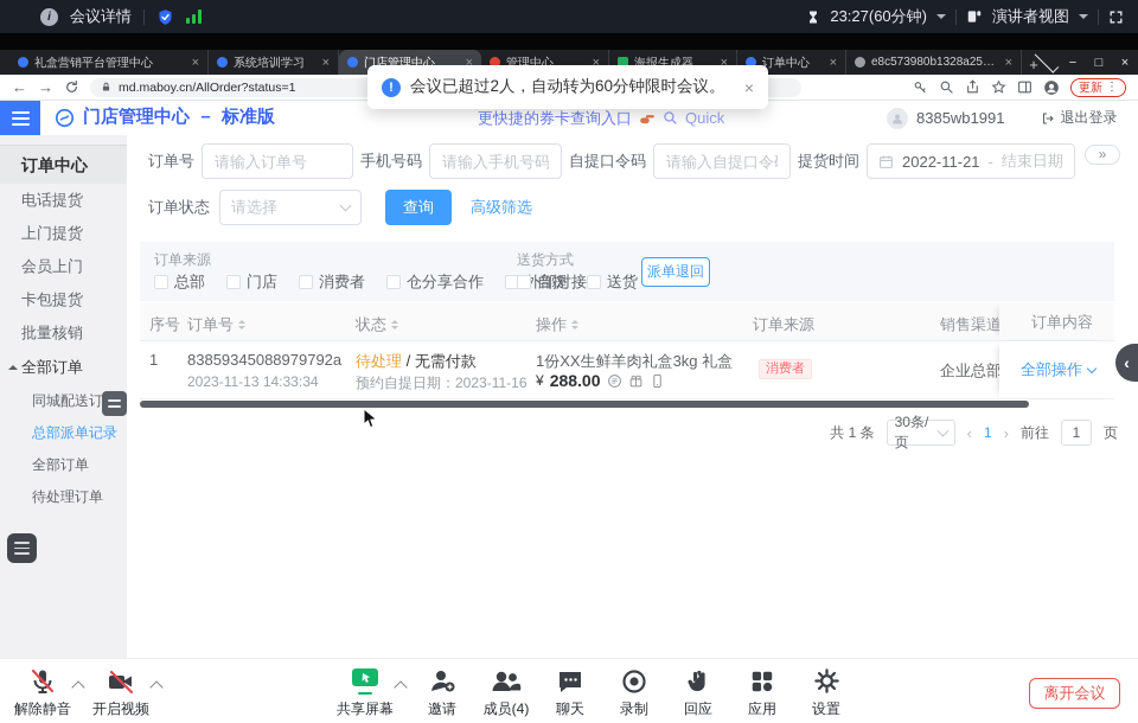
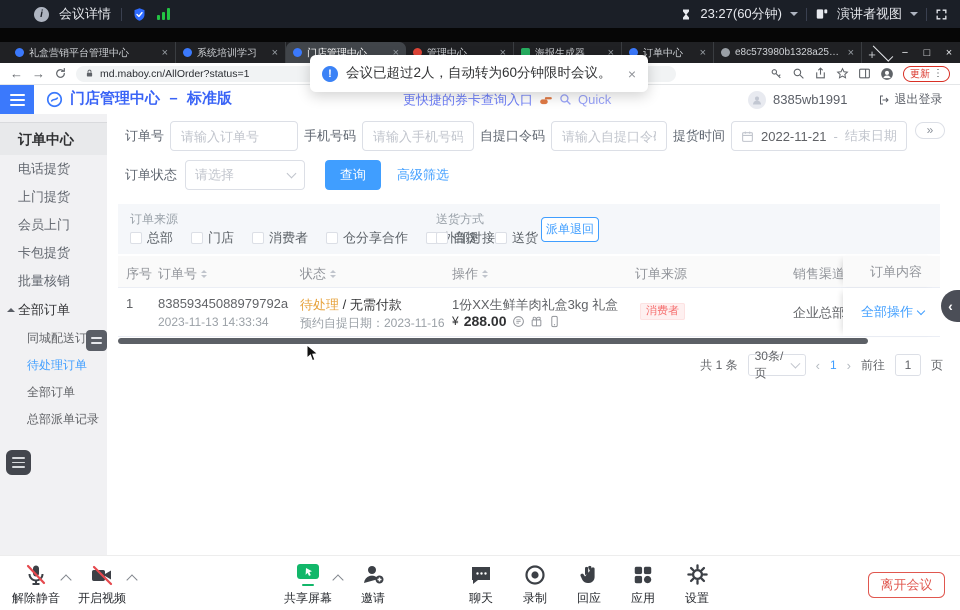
  i
  会议详情
  23:27(60分钟)
  演讲者视图
  礼盒营销平台管理中心
  ×
  系统培训学习
  ×
  门店管理中心
  ×
  管理中心
  ×
  海报生成器
  ×
  订单中心
  ×
  e8c573980b1328a258fd
  ×
  +
  −
  □
  ×
  ←
  →
  md.maboy.cn/AllOrder?status=1
  更新
  ⋮
  门店管理中心
  －
  标准版
  更快捷的券卡查询入口
  Quick
  8385wb1991
  退出登录
  订单中心
  电话提货
  上门提货
  会员上门
  卡包提货
  批量核销
  全部订单
  同城配送订
- 总部派单记录
+ 待处理订单
  全部订单
- 待处理订单
+ 总部派单记录
  订单号
  请输入订单号
  手机号码
  请输入手机号码
  自提口令码
  请输入自提口令
  提货时间
  2022-11-21
  -
  结束日期
  »
  订单状态
  请选择
  查询
  高级筛选
  订单来源
  总部
  门店
  消费者
  仓分享合作
  外部对接
  送货方式
  自提
  送货
  派单退回
  序号
  订单号
  状态
  操作
  订单来源
  销售渠道
  订单内容
  1
  83859345088979792a
  2023-11-13 14:33:34
  待处理 / 无需付款
  预约自提日期：2023-11-16
  1份XX生鲜羊肉礼盒3kg 礼盒
  ¥
  288.00
  消费者
  企业总部
  全部操作
  共 1 条
  30条/页
  ‹
  1
  ›
  前往
  1
  页
  ‹
  !
  会议已超过2人，自动转为60分钟限时会议。
  ×
  解除静音
  开启视频
  共享屏幕
  邀请
- 成员(4)
  聊天
  录制
  回应
  应用
  设置
  离开会议
